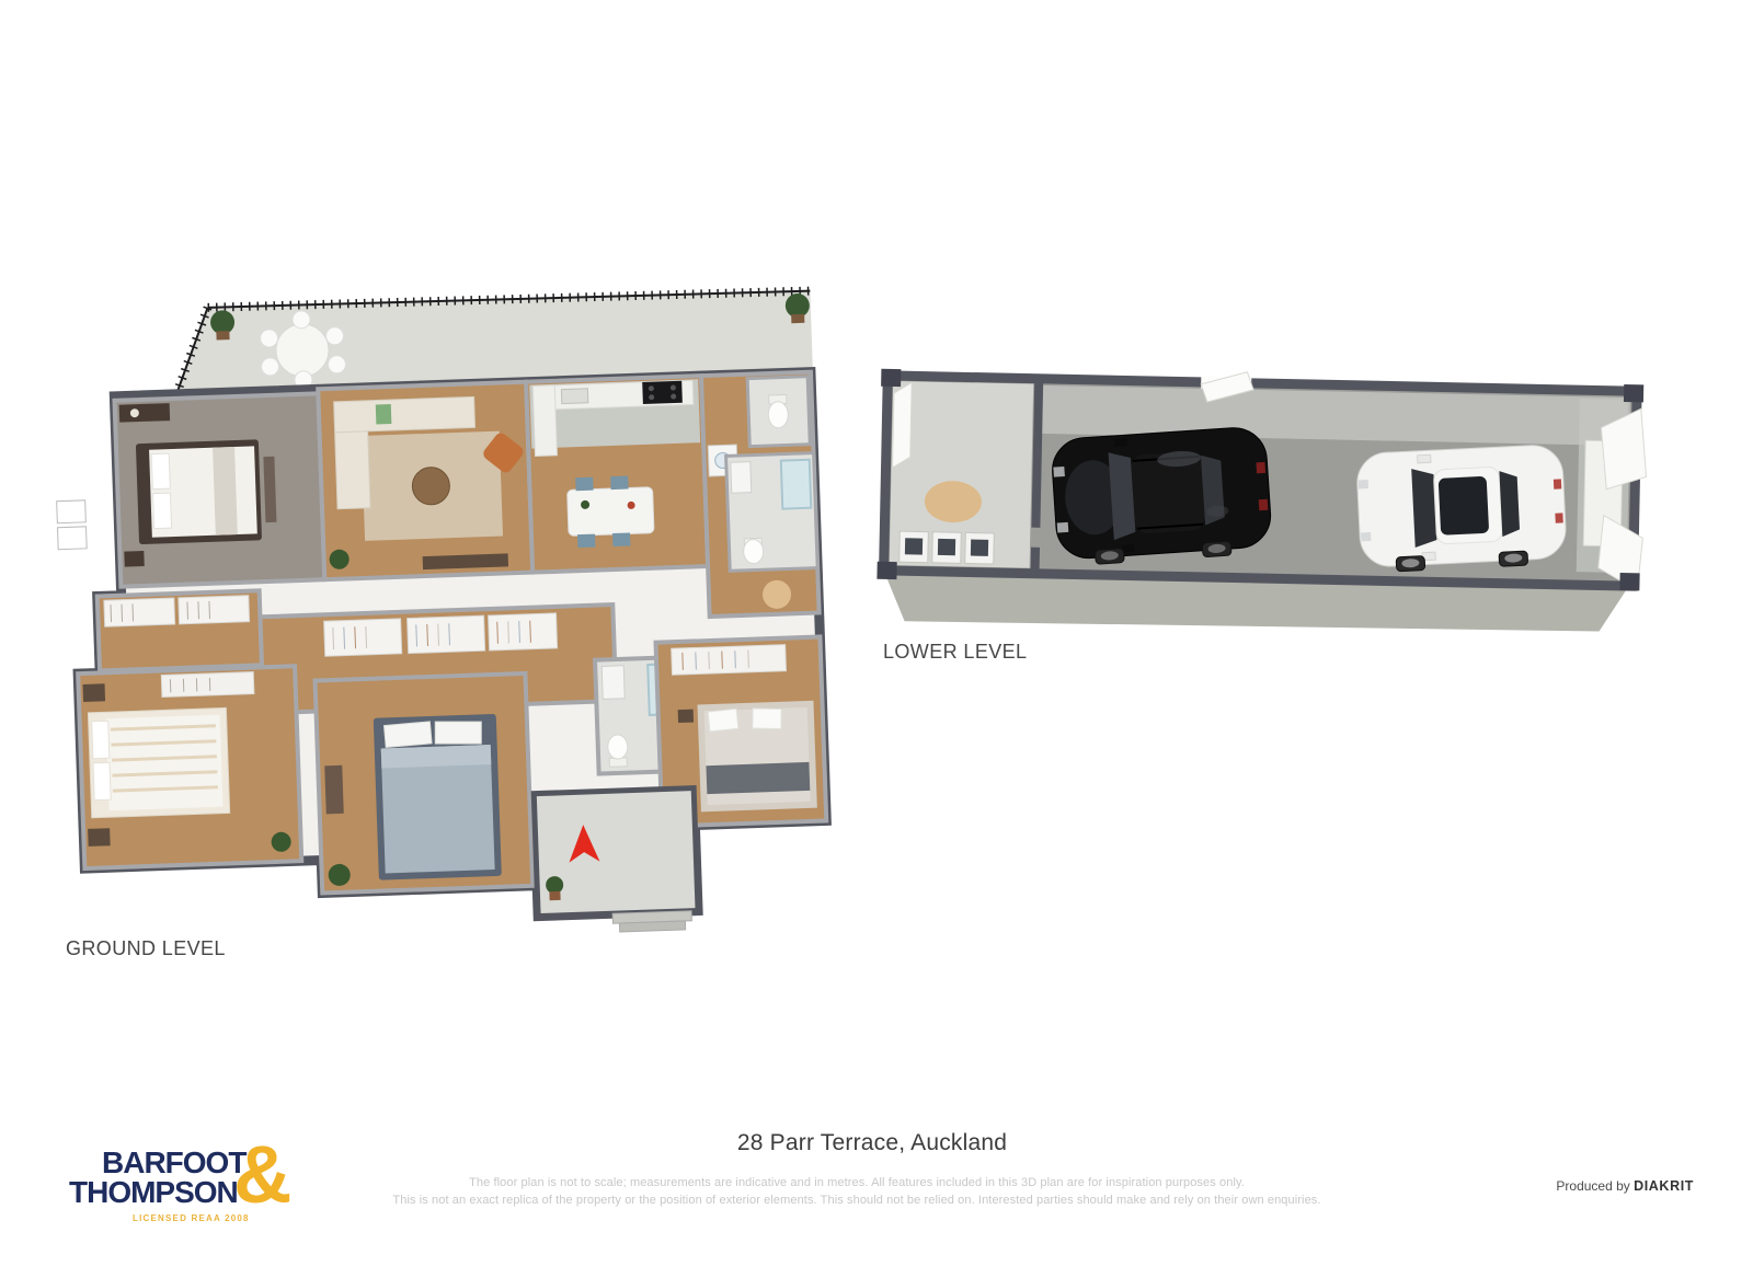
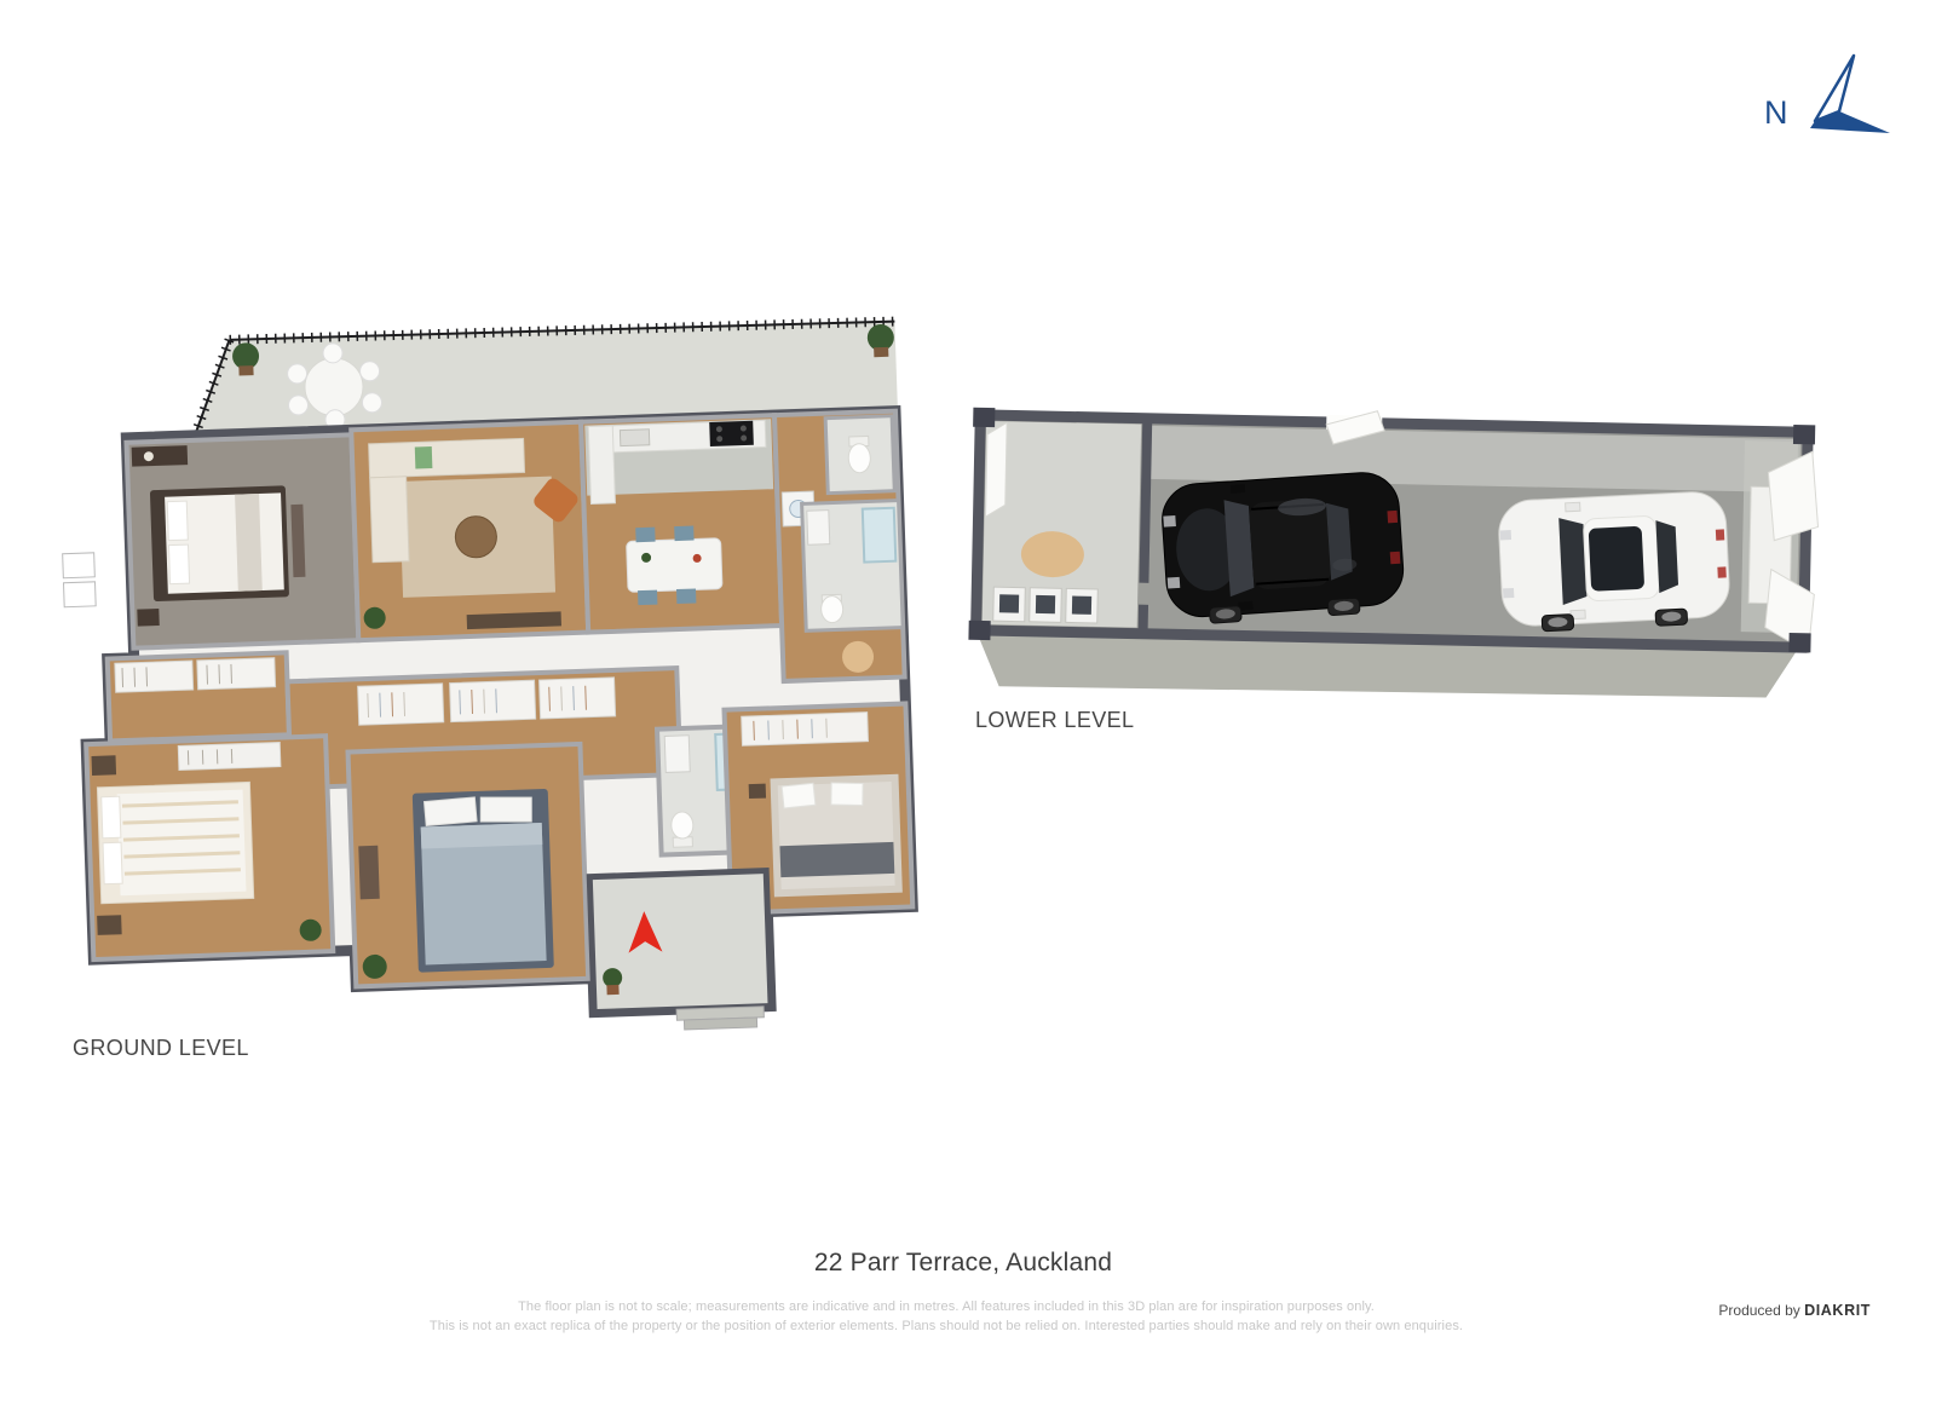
+ N
  LOWER LEVEL
  GROUND LEVEL
- BARFOOT
- THOMPSON
- &
- LICENSED REAA 2008
- 28 Parr Terrace, Auckland
+ 22 Parr Terrace, Auckland
  The floor plan is not to scale; measurements are indicative and in metres. All features included in this 3D plan are for inspiration purposes only.
- This is not an exact replica of the property or the position of exterior elements. This should not be relied on. Interested parties should make and rely on their own enquiries.
+ This is not an exact replica of the property or the position of exterior elements. Plans should not be relied on. Interested parties should make and rely on their own enquiries.
  Produced by DIAKRIT
